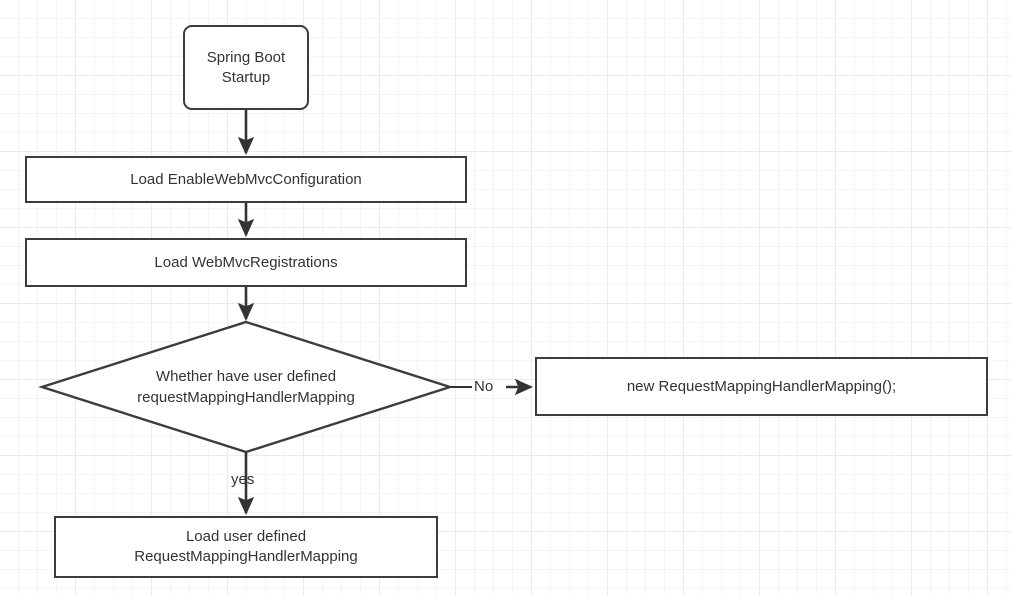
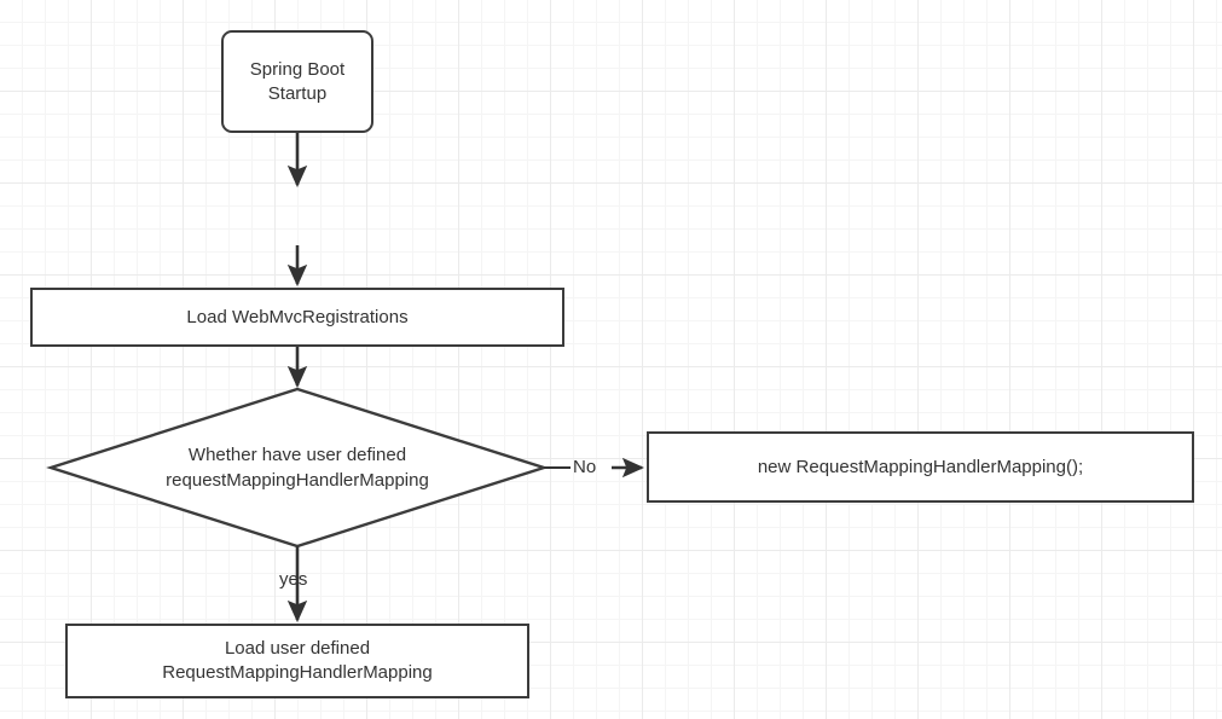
  Spring Boot
  Startup
- Load EnableWebMvcConfiguration
  Load WebMvcRegistrations
  Whether have user defined
  requestMappingHandlerMapping
  No
  new RequestMappingHandlerMapping();
  yes
  Load user defined
  RequestMappingHandlerMapping
